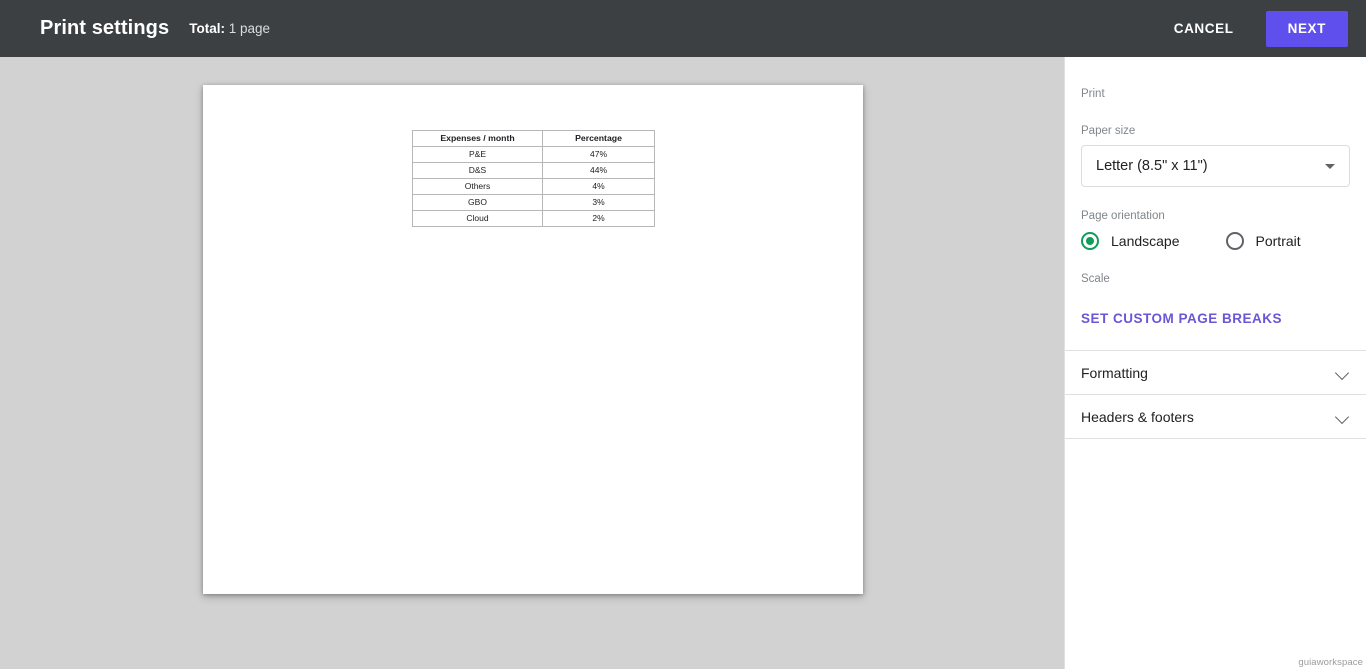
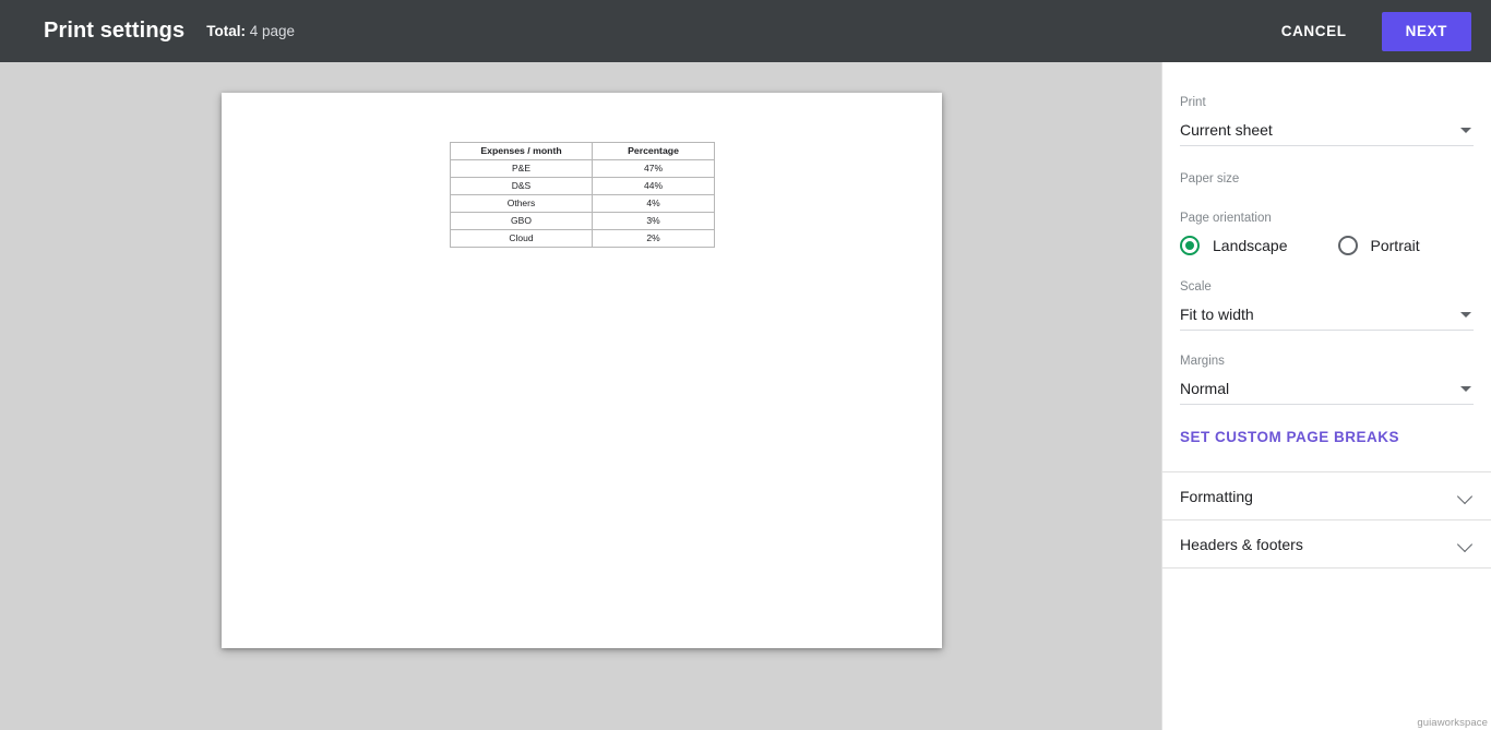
  Print settings
- Total: 1 page
+ Total: 4 page
  CANCEL
  NEXT
  Expenses / month	Percentage
  P&E	47%
  D&S	44%
  Others	4%
  GBO	3%
  Cloud	2%
  Print
+ Current sheet
  Paper size
- Letter (8.5" x 11")
  Page orientation
  Landscape
  Portrait
  Scale
+ Fit to width
+ Margins
+ Normal
  SET CUSTOM PAGE BREAKS
  Formatting
  Headers & footers
  guiaworkspace
